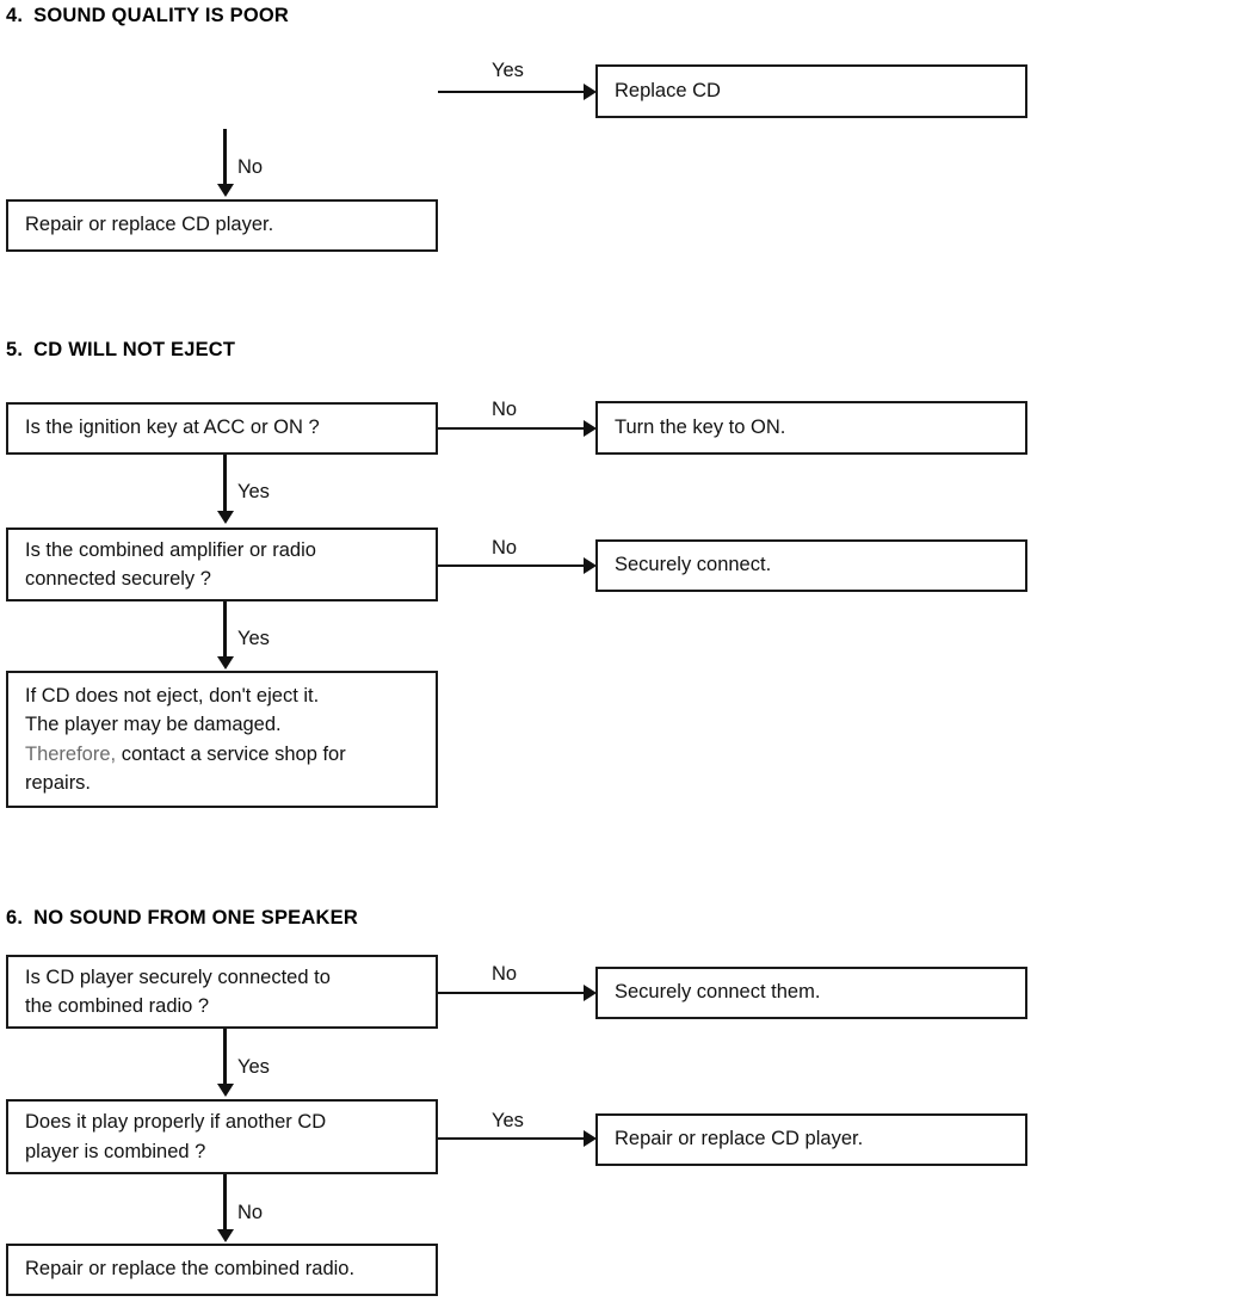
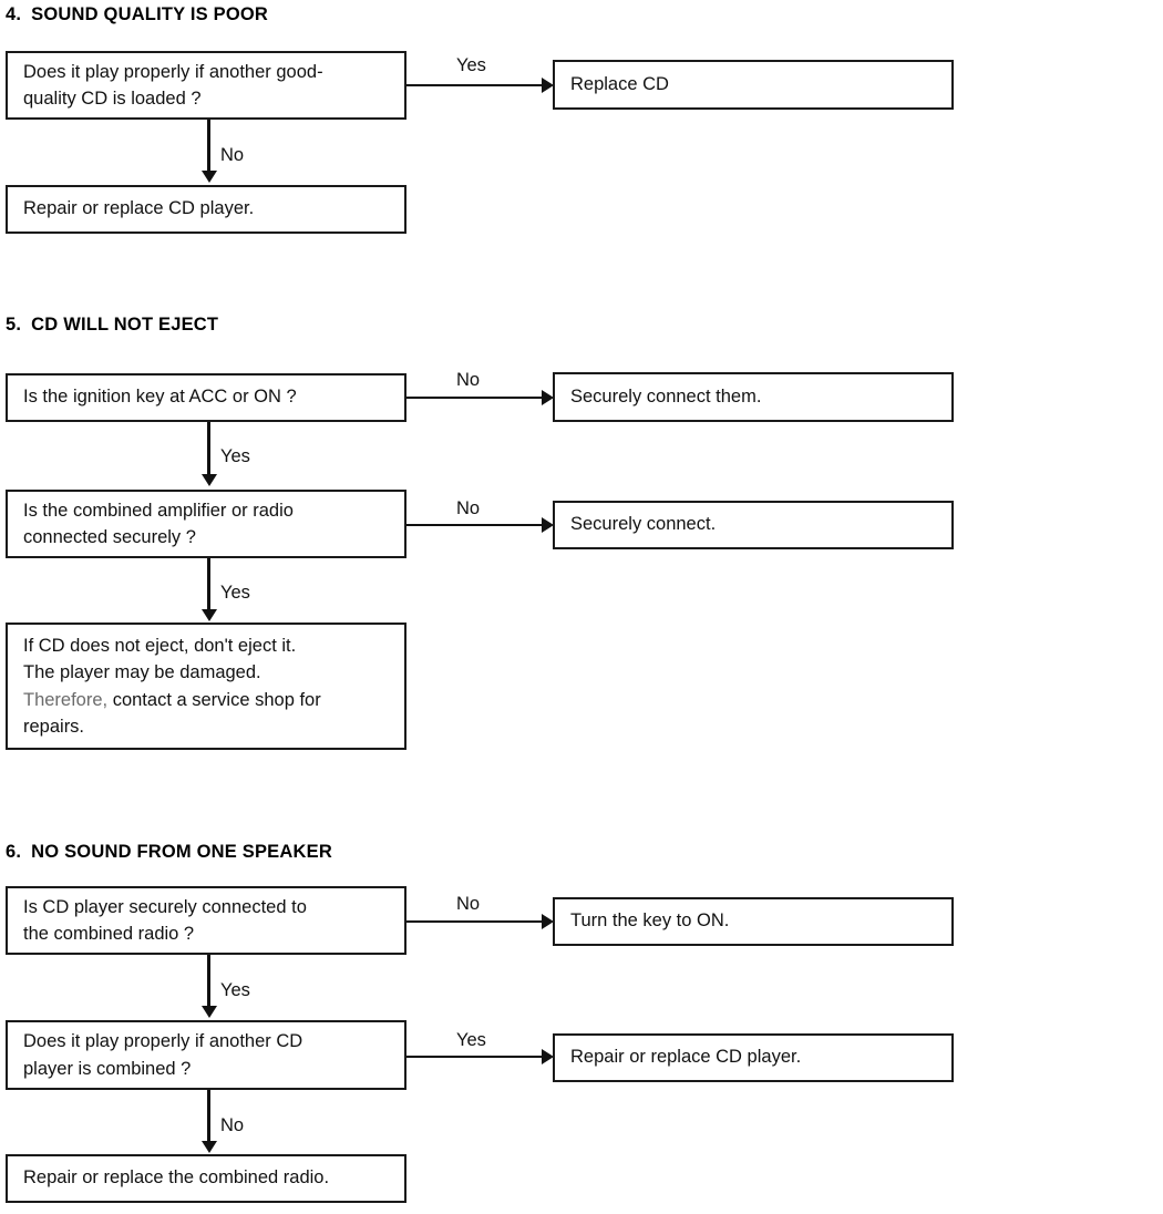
  4. SOUND QUALITY IS POOR
+ Does it play properly if another good-
+ quality CD is loaded ?
  Yes
  Replace CD
  No
  Repair or replace CD player.
  5. CD WILL NOT EJECT
  Is the ignition key at ACC or ON ?
  No
- Turn the key to ON.
+ Securely connect them.
  Yes
  Is the combined amplifier or radio
  connected securely ?
  No
  Securely connect.
  Yes
  If CD does not eject, don't eject it.
  The player may be damaged.
  Therefore, contact a service shop for
  repairs.
  6. NO SOUND FROM ONE SPEAKER
  Is CD player securely connected to
  the combined radio ?
  No
- Securely connect them.
+ Turn the key to ON.
  Yes
  Does it play properly if another CD
  player is combined ?
  Yes
  Repair or replace CD player.
  No
  Repair or replace the combined radio.
